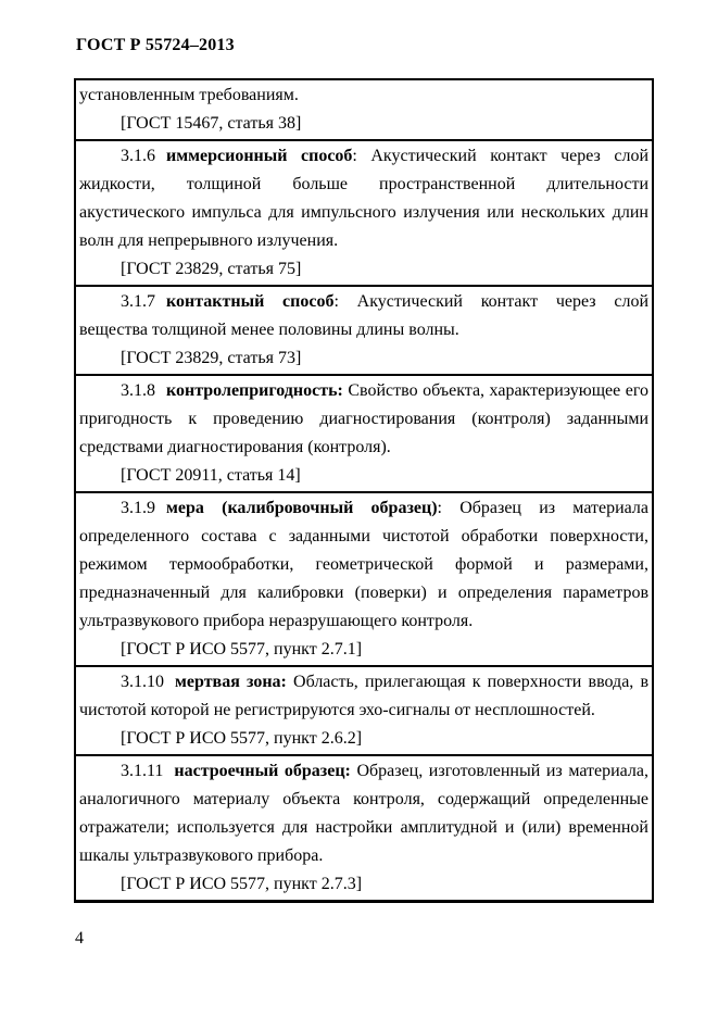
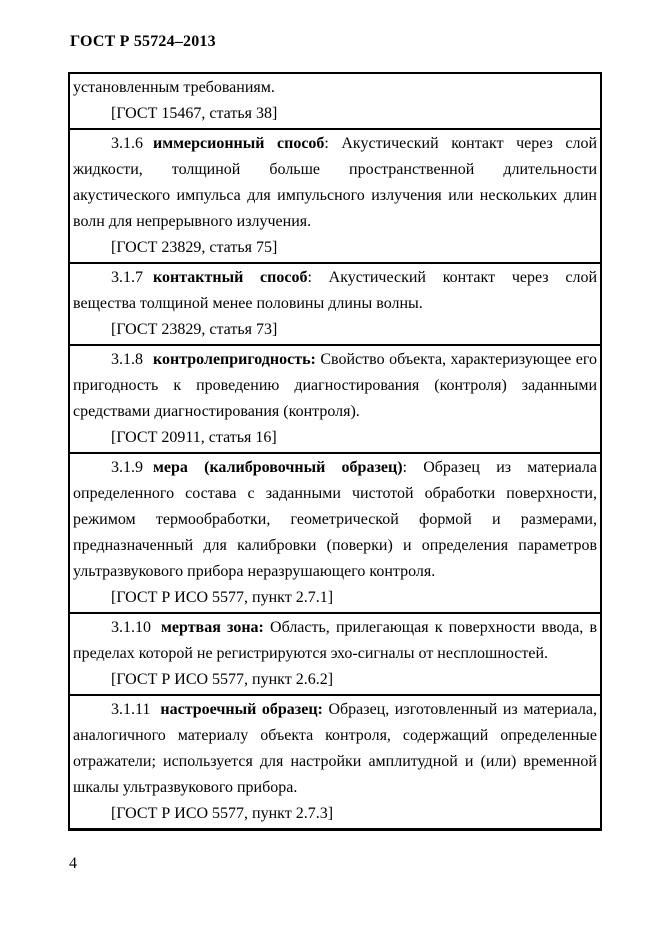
  ГОСТ Р 55724–2013
  установленным требованиям.
  [ГОСТ 15467, статья 38]
  3.1.6 иммерсионный способ: Акустический контакт через слой жидкости, толщиной больше пространственной длительности акустического импульса для импульсного излучения или нескольких длин волн для непрерывного излучения.
  [ГОСТ 23829, статья 75]
  3.1.7 контактный способ: Акустический контакт через слой вещества толщиной менее половины длины волны.
  [ГОСТ 23829, статья 73]
  3.1.8 контролепригодность: Свойство объекта, характеризующее его пригодность к проведению диагностирования (контроля) заданными средствами диагностирования (контроля).
- [ГОСТ 20911, статья 14]
+ [ГОСТ 20911, статья 16]
  3.1.9 мера (калибровочный образец): Образец из материала определенного состава с заданными чистотой обработки поверхности, режимом термообработки, геометрической формой и размерами, предназначенный для калибровки (поверки) и определения параметров ультразвукового прибора неразрушающего контроля.
  [ГОСТ Р ИСО 5577, пункт 2.7.1]
- 3.1.10 мертвая зона: Область, прилегающая к поверхности ввода, в чистотой которой не регистрируются эхо-сигналы от несплошностей.
+ 3.1.10 мертвая зона: Область, прилегающая к поверхности ввода, в пределах которой не регистрируются эхо-сигналы от несплошностей.
  [ГОСТ Р ИСО 5577, пункт 2.6.2]
  3.1.11 настроечный образец: Образец, изготовленный из материала, аналогичного материалу объекта контроля, содержащий определенные отражатели; используется для настройки амплитудной и (или) временной шкалы ультразвукового прибора.
  [ГОСТ Р ИСО 5577, пункт 2.7.3]
  4
